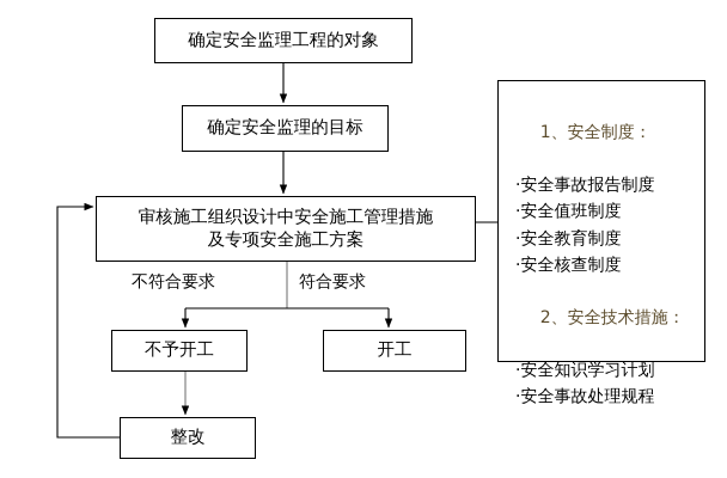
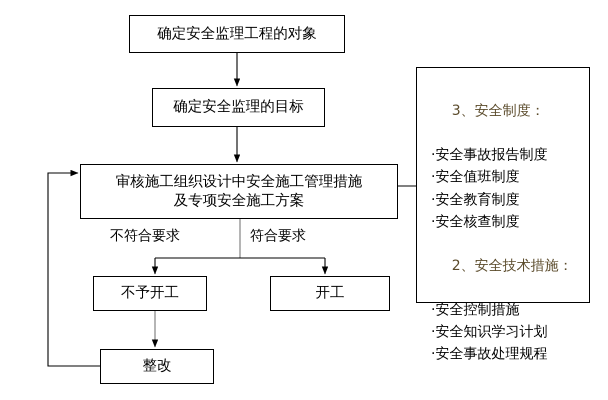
  确定安全监理工程的对象
  确定安全监理的目标
  审核施工组织设计中安全施工管理措施
  及专项安全施工方案
  不符合要求
  符合要求
  不予开工
  开工
  整改
- 1、安全制度：
+ 3、安全制度：
  ·安全事故报告制度
  ·安全值班制度
  ·安全教育制度
  ·安全核查制度
  2、安全技术措施：
+ ·安全控制措施
  ·安全知识学习计划
  ·安全事故处理规程
